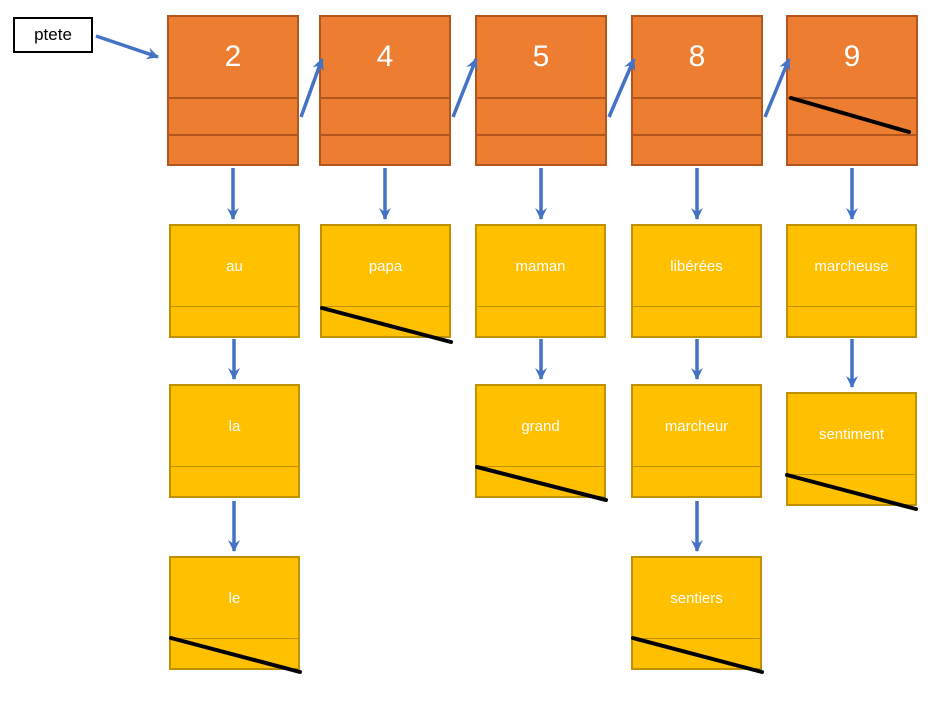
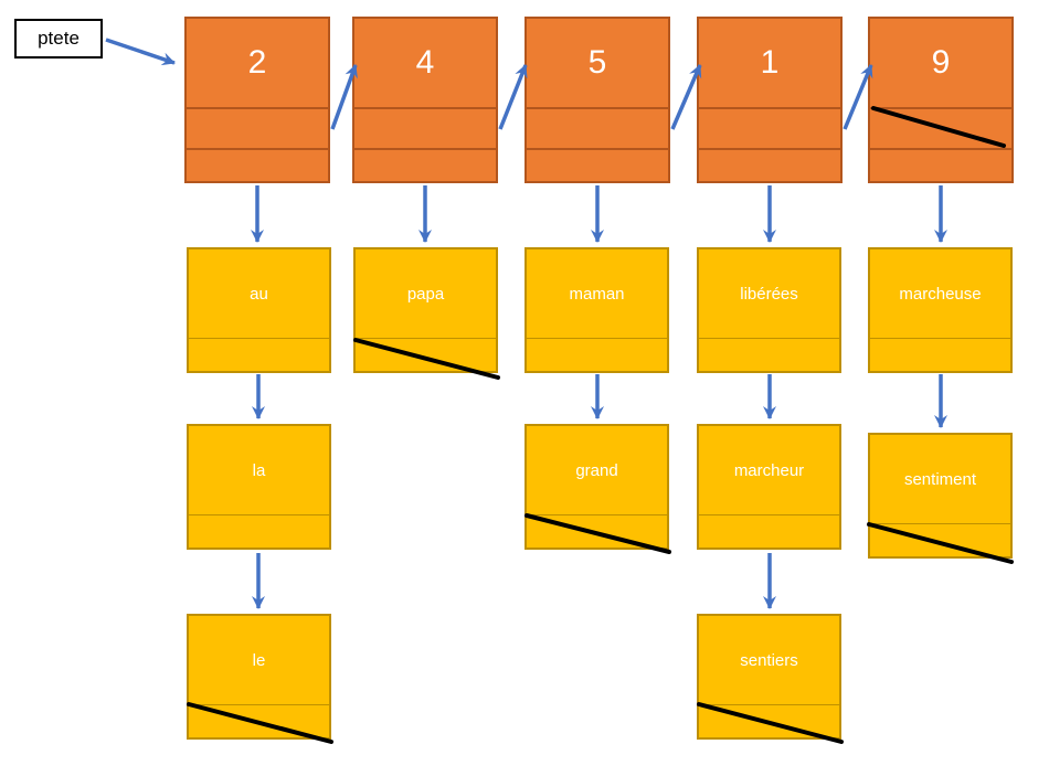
  ptete
  2
  4
  5
- 8
+ 1
  9
  au
  la
  le
  papa
  maman
  grand
  libérées
  marcheur
  sentiers
  marcheuse
  sentiment
